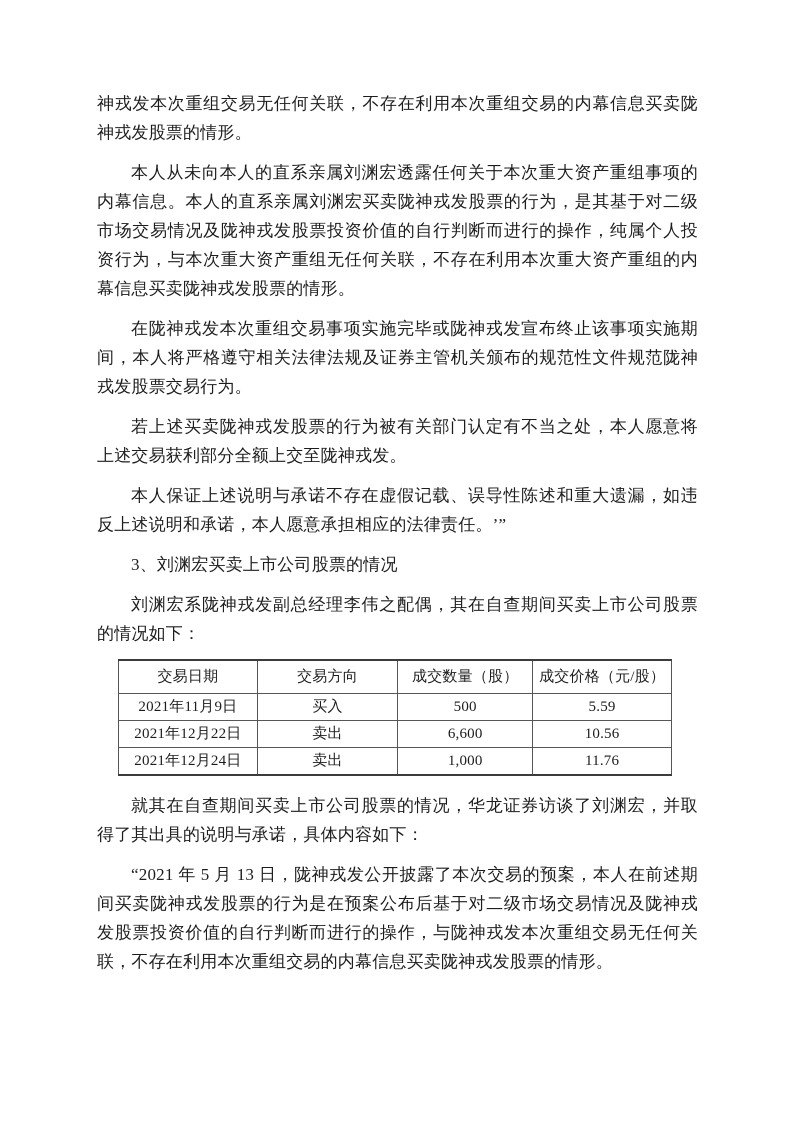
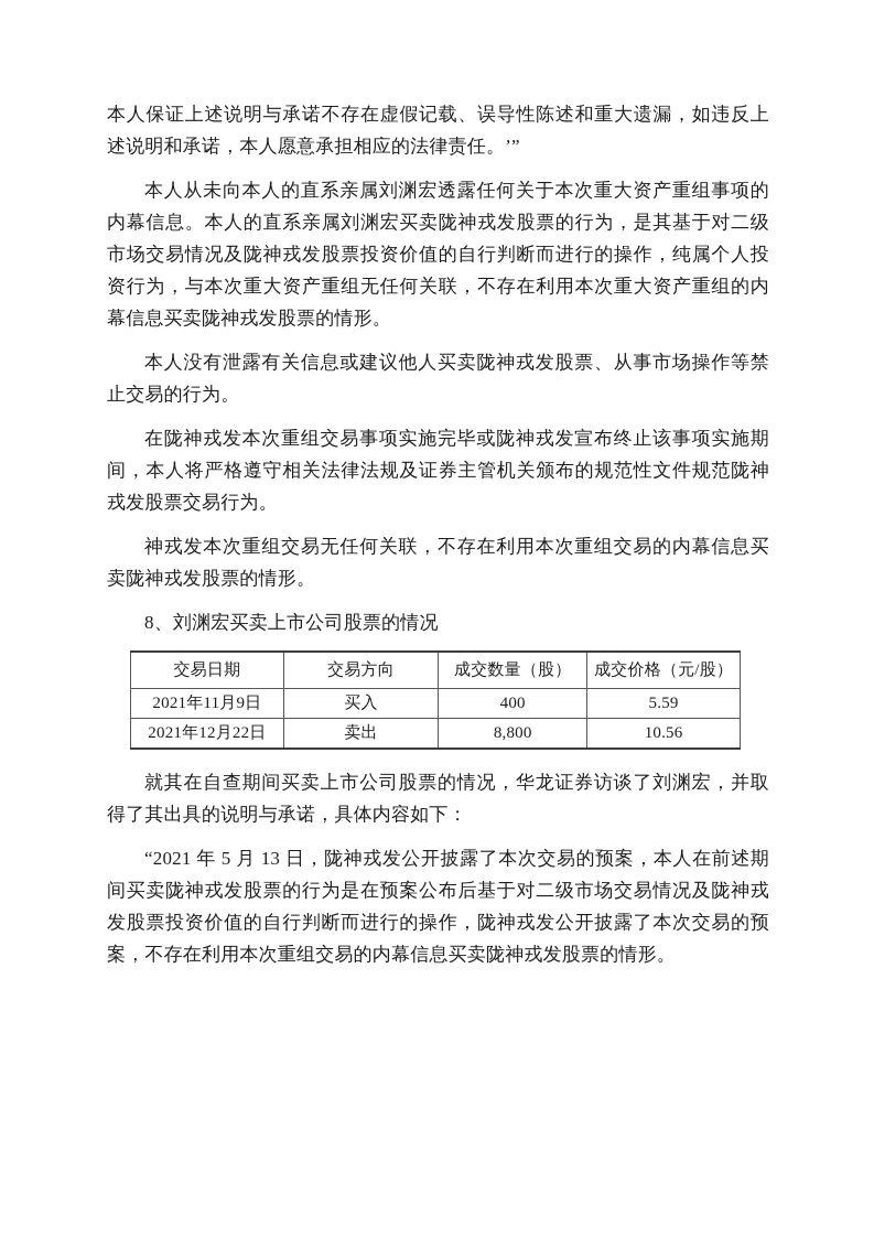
- 神戎发本次重组交易无任何关联，不存在利用本次重组交易的内幕信息买卖陇神戎发股票的情形。
+ 本人保证上述说明与承诺不存在虚假记载、误导性陈述和重大遗漏，如违反上述说明和承诺，本人愿意承担相应的法律责任。’”
  本人从未向本人的直系亲属刘渊宏透露任何关于本次重大资产重组事项的内幕信息。本人的直系亲属刘渊宏买卖陇神戎发股票的行为，是其基于对二级市场交易情况及陇神戎发股票投资价值的自行判断而进行的操作，纯属个人投资行为，与本次重大资产重组无任何关联，不存在利用本次重大资产重组的内幕信息买卖陇神戎发股票的情形。
+ 本人没有泄露有关信息或建议他人买卖陇神戎发股票、从事市场操作等禁止交易的行为。
  在陇神戎发本次重组交易事项实施完毕或陇神戎发宣布终止该事项实施期间，本人将严格遵守相关法律法规及证券主管机关颁布的规范性文件规范陇神戎发股票交易行为。
- 若上述买卖陇神戎发股票的行为被有关部门认定有不当之处，本人愿意将上述交易获利部分全额上交至陇神戎发。
- 本人保证上述说明与承诺不存在虚假记载、误导性陈述和重大遗漏，如违反上述说明和承诺，本人愿意承担相应的法律责任。’”
+ 神戎发本次重组交易无任何关联，不存在利用本次重组交易的内幕信息买卖陇神戎发股票的情形。
- 3、刘渊宏买卖上市公司股票的情况
+ 8、刘渊宏买卖上市公司股票的情况
- 刘渊宏系陇神戎发副总经理李伟之配偶，其在自查期间买卖上市公司股票的情况如下：
  交易日期	交易方向	成交数量（股）	成交价格（元/股）
- 2021年11月9日	买入	500	5.59
+ 2021年11月9日	买入	400	5.59
- 2021年12月22日	卖出	6,600	10.56
+ 2021年12月22日	卖出	8,800	10.56
- 2021年12月24日	卖出	1,000	11.76
  就其在自查期间买卖上市公司股票的情况，华龙证券访谈了刘渊宏，并取得了其出具的说明与承诺，具体内容如下：
- “2021 年 5 月 13 日，陇神戎发公开披露了本次交易的预案，本人在前述期间买卖陇神戎发股票的行为是在预案公布后基于对二级市场交易情况及陇神戎发股票投资价值的自行判断而进行的操作，与陇神戎发本次重组交易无任何关联，不存在利用本次重组交易的内幕信息买卖陇神戎发股票的情形。
+ “2021 年 5 月 13 日，陇神戎发公开披露了本次交易的预案，本人在前述期间买卖陇神戎发股票的行为是在预案公布后基于对二级市场交易情况及陇神戎发股票投资价值的自行判断而进行的操作，陇神戎发公开披露了本次交易的预案，不存在利用本次重组交易的内幕信息买卖陇神戎发股票的情形。
